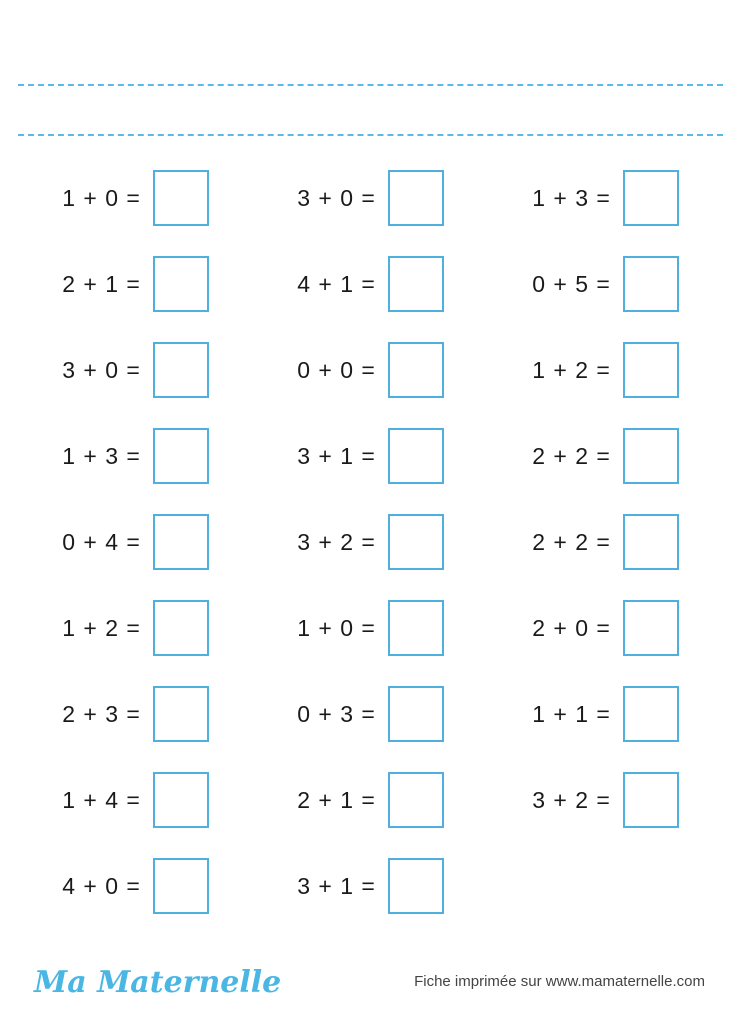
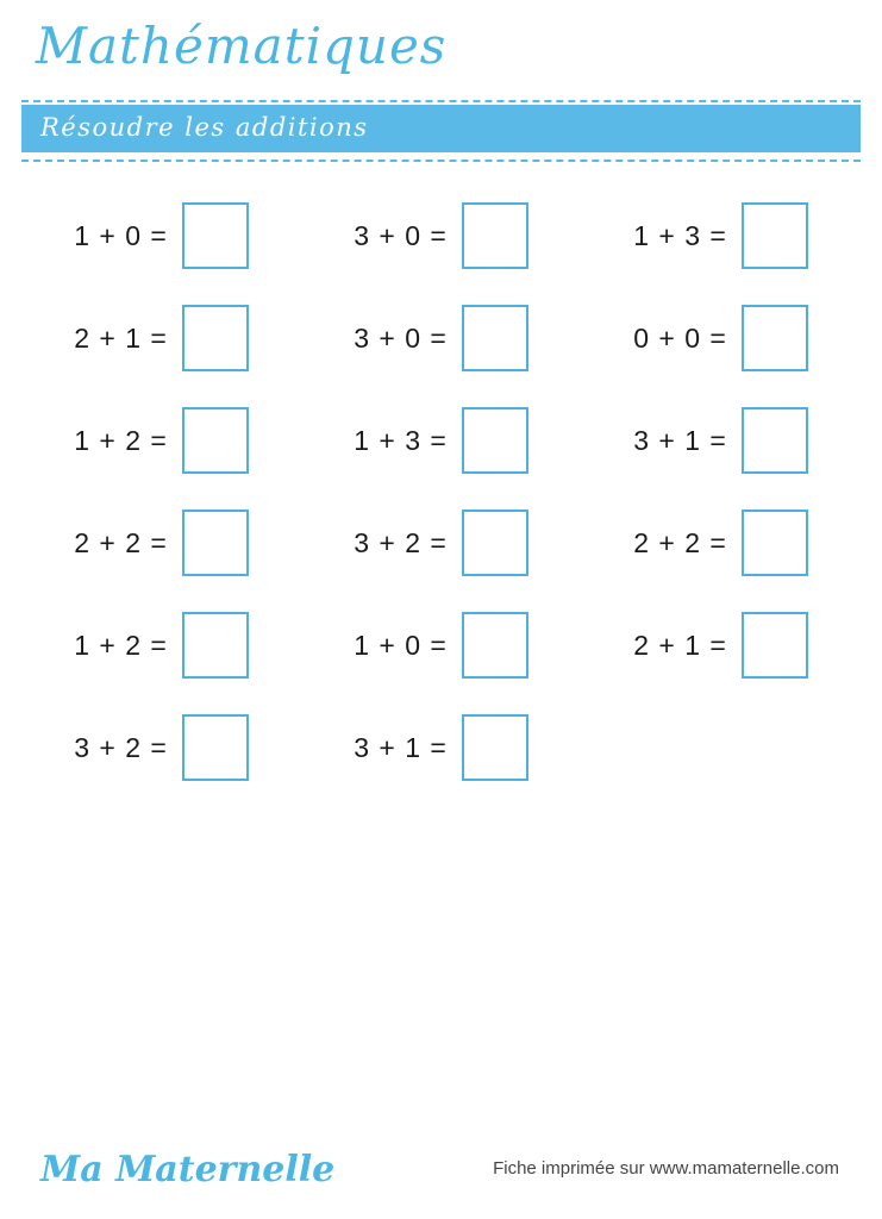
+ Mathématiques
+ Résoudre les additions
  1 + 0 =
  3 + 0 =
  1 + 3 =
  2 + 1 =
- 4 + 1 =
- 0 + 5 =
  3 + 0 =
  0 + 0 =
  1 + 2 =
  1 + 3 =
  3 + 1 =
  2 + 2 =
- 0 + 4 =
  3 + 2 =
  2 + 2 =
  1 + 2 =
  1 + 0 =
- 2 + 0 =
- 2 + 3 =
- 0 + 3 =
- 1 + 1 =
- 1 + 4 =
  2 + 1 =
  3 + 2 =
- 4 + 0 =
  3 + 1 =
  Ma Maternelle
  Fiche imprimée sur www.mamaternelle.com
